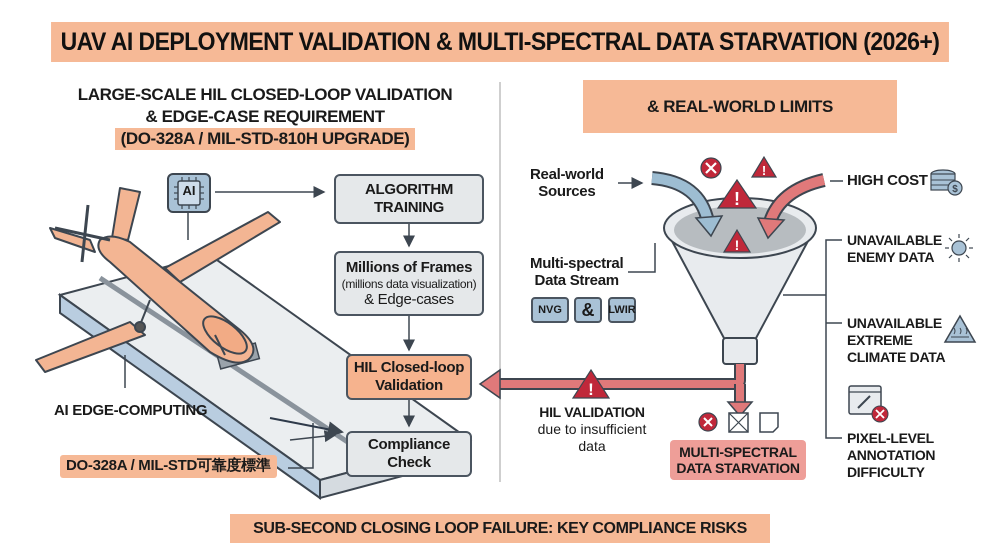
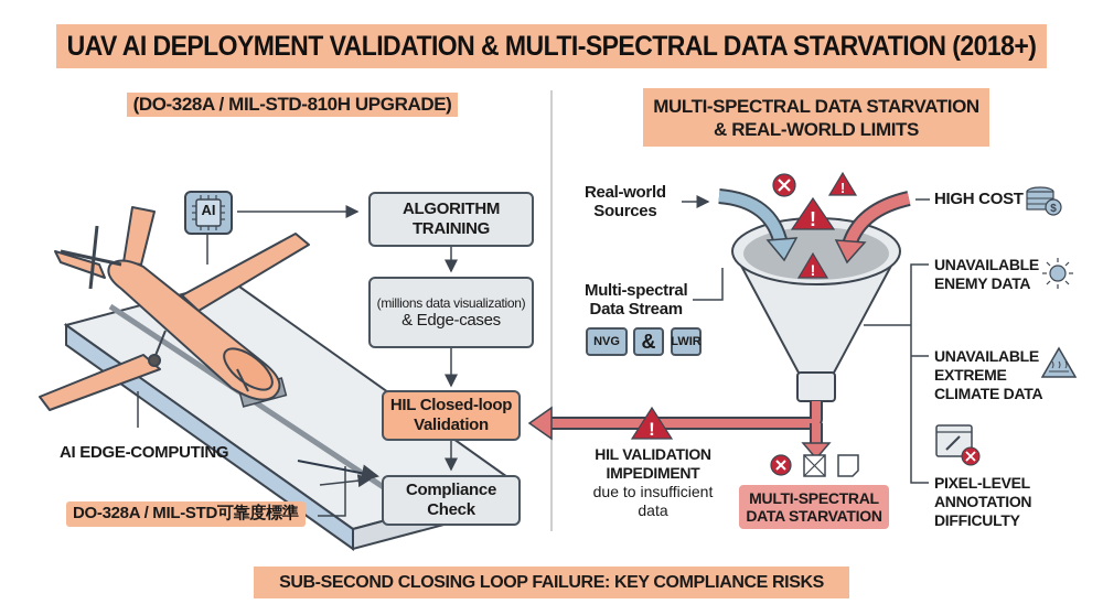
- UAV AI DEPLOYMENT VALIDATION & MULTI-SPECTRAL DATA STARVATION (2026+)
+ UAV AI DEPLOYMENT VALIDATION & MULTI-SPECTRAL DATA STARVATION (2018+)
- LARGE-SCALE HIL CLOSED-LOOP VALIDATION
- & EDGE-CASE REQUIREMENT
  (DO-328A / MIL-STD-810H UPGRADE)
+ MULTI-SPECTRAL DATA STARVATION
  & REAL-WORLD LIMITS
  !
  !
  !
  !
  $
  ALGORITHM
  TRAINING
- Millions of Frames
  (millions data visualization)
  & Edge-cases
  HIL Closed-loop
  Validation
  Compliance
  Check
  AI EDGE-COMPUTING
  DO-328A / MIL-STD可靠度標準
  AI
  Real-world
  Sources
  Multi-spectral
  Data Stream
  NVG
  &
  LWIR
  HIGH COST
  UNAVAILABLE
  ENEMY DATA
  UNAVAILABLE
  EXTREME
  CLIMATE DATA
  PIXEL-LEVEL
  ANNOTATION
  DIFFICULTY
  HIL VALIDATION
+ IMPEDIMENT
  due to insufficient
  data
  MULTI-SPECTRAL
  DATA STARVATION
  SUB-SECOND CLOSING LOOP FAILURE: KEY COMPLIANCE RISKS
